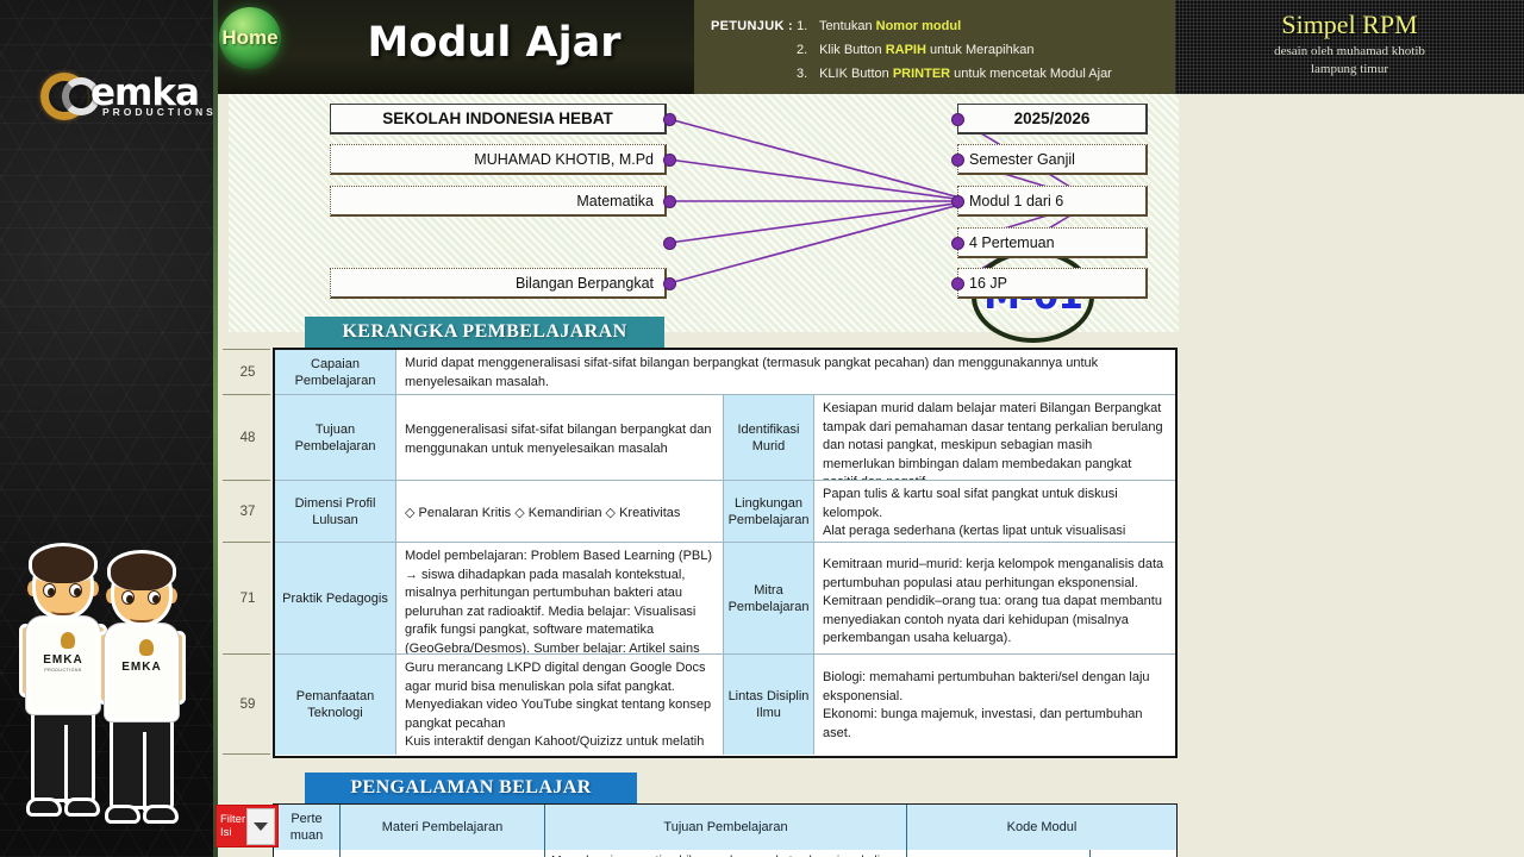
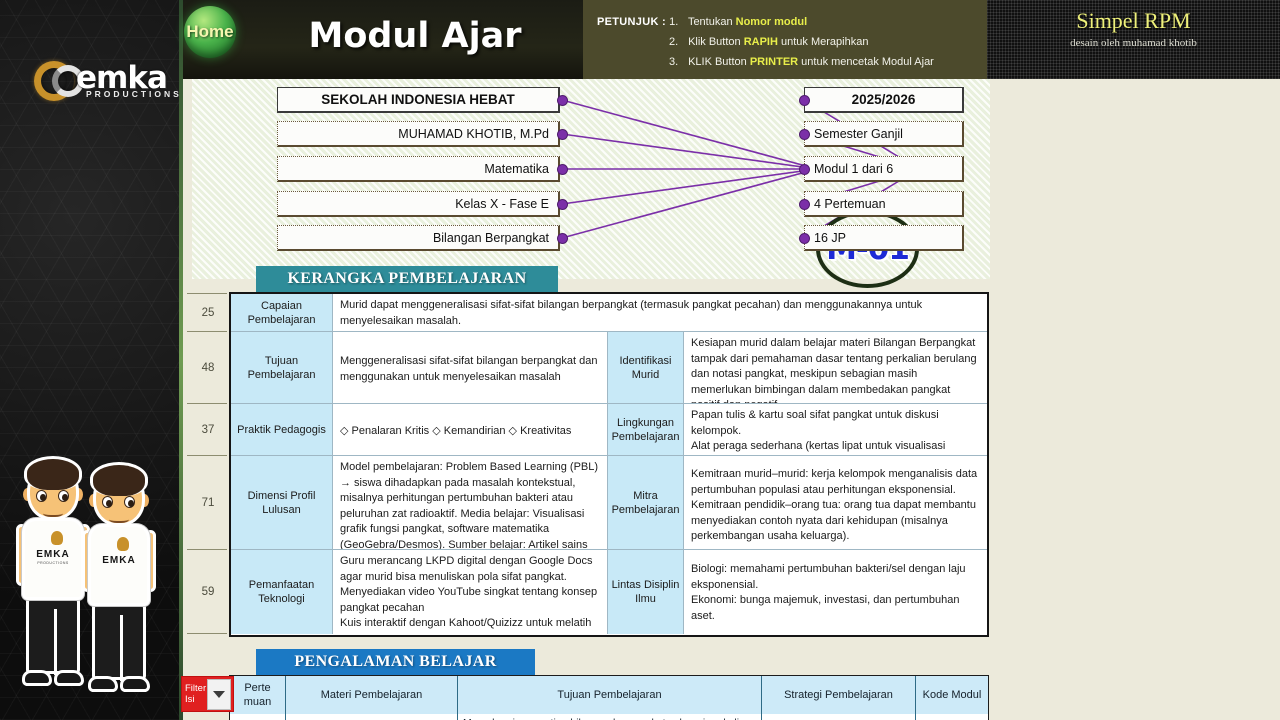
  emka
  PRODUCTIONS
  EMKA
  EMKA
  Home
  Modul Ajar
  PETUNJUK : 1. Tentukan Nomor modul
  2. Klik Button RAPIH untuk Merapihkan
  3. KLIK Button PRINTER untuk mencetak Modul Ajar
  Simpel RPM
  desain oleh muhamad khotib
- lampung timur
  SEKOLAH INDONESIA HEBAT
  MUHAMAD KHOTIB, M.Pd
  Matematika
+ Kelas X - Fase E
  Bilangan Berpangkat
  2025/2026
  Semester Ganjil
  Modul 1 dari 6
  4 Pertemuan
  16 JP
  KERANGKA PEMBELAJARAN
  25
  Capaian Pembelajaran
  Murid dapat menggeneralisasi sifat-sifat bilangan berpangkat (termasuk pangkat pecahan) dan menggunakannya untuk menyelesaikan masalah.
  48
  Tujuan Pembelajaran
  Menggeneralisasi sifat-sifat bilangan berpangkat dan menggunakan untuk menyelesaikan masalah
  Identifikasi Murid
  Kesiapan murid dalam belajar materi Bilangan Berpangkat tampak dari pemahaman dasar tentang perkalian berulang dan notasi pangkat, meskipun sebagian masih memerlukan bimbingan dalam membedakan pangkat
  37
- Dimensi Profil Lulusan
+ Praktik Pedagogis
  ◇ Penalaran Kritis ◇ Kemandirian ◇ Kreativitas
  Lingkungan Pembelajaran
  Papan tulis & kartu soal sifat pangkat untuk diskusi kelompok.
  Alat peraga sederhana (kertas lipat untuk visualisasi
  71
- Praktik Pedagogis
+ Dimensi Profil Lulusan
  Model pembelajaran: Problem Based Learning (PBL) → siswa dihadapkan pada masalah kontekstual, misalnya perhitungan pertumbuhan bakteri atau peluruhan zat radioaktif. Media belajar: Visualisasi grafik fungsi pangkat, software matematika (GeoGebra/Desmos). Sumber belajar: Artikel sains
  Mitra Pembelajaran
  Kemitraan murid–murid: kerja kelompok menganalisis data pertumbuhan populasi atau perhitungan eksponensial. Kemitraan pendidik–orang tua: orang tua dapat membantu menyediakan contoh nyata dari kehidupan (misalnya perkembangan usaha keluarga).
  59
  Pemanfaatan Teknologi
  Guru merancang LKPD digital dengan Google Docs agar murid bisa menuliskan pola sifat pangkat.
  Menyediakan video YouTube singkat tentang konsep pangkat pecahan
  Kuis interaktif dengan Kahoot/Quizizz untuk melatih
  Lintas Disiplin Ilmu
  Biologi: memahami pertumbuhan bakteri/sel dengan laju eksponensial.
  Ekonomi: bunga majemuk, investasi, dan pertumbuhan aset.
  PENGALAMAN BELAJAR
  Perte muan
  Materi Pembelajaran
  Tujuan Pembelajaran
+ Strategi Pembelajaran
  Kode Modul
  Filter
  Isi
